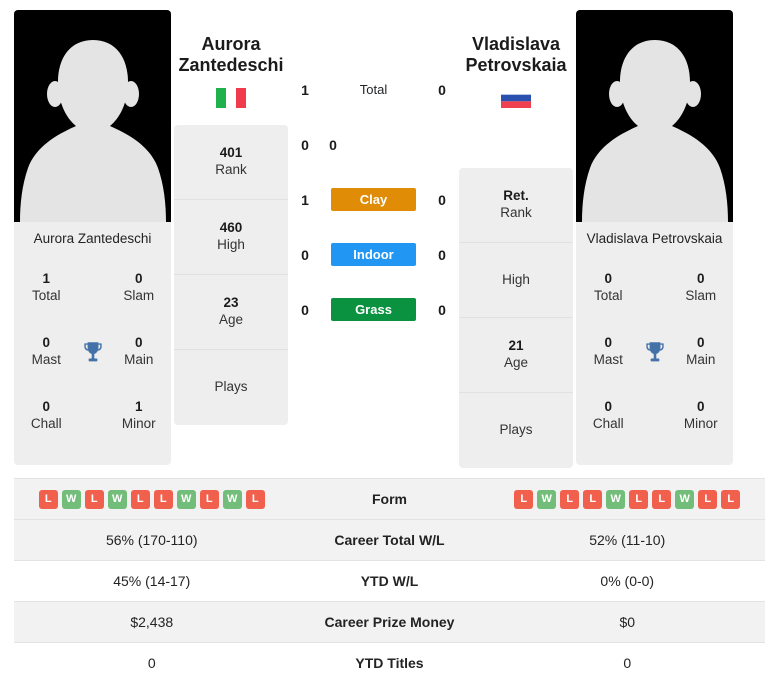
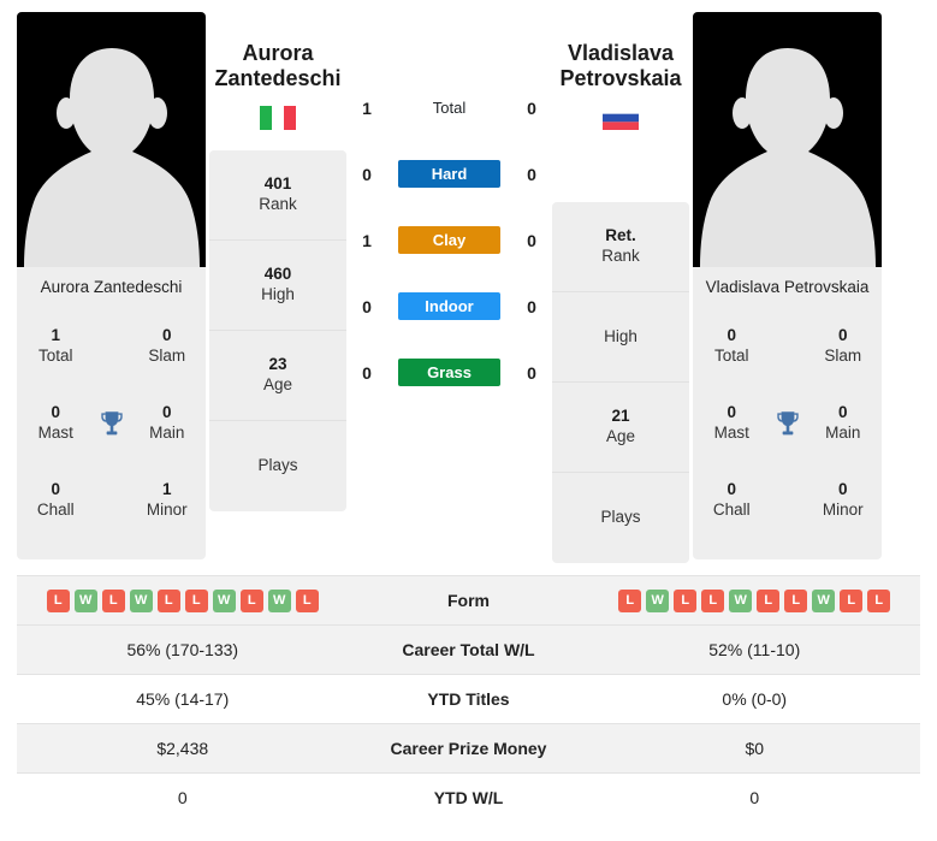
  Aurora Zantedeschi
  1
  Total
  0
  Slam
  0
  Mast
  0
  Main
  0
  Chall
  1
  Minor
  Aurora
  Zantedeschi
  401
  Rank
  460
  High
  23
  Age
  Plays
  1
  Total
  0
  0
+ Hard
  0
  1
  Clay
  0
  0
  Indoor
  0
  0
  Grass
  0
  Vladislava
  Petrovskaia
  Ret.
  Rank
  High
  21
  Age
  Plays
  Vladislava Petrovskaia
  0
  Total
  0
  Slam
  0
  Mast
  0
  Main
  0
  Chall
  0
  Minor
  L W L W L L W L W L	Form	L W L L W L L W L L
- 56% (170-110)	Career Total W/L	52% (11-10)
+ 56% (170-133)	Career Total W/L	52% (11-10)
- 45% (14-17)	YTD W/L	0% (0-0)
+ 45% (14-17)	YTD Titles	0% (0-0)
  $2,438	Career Prize Money	$0
- 0	YTD Titles	0
+ 0	YTD W/L	0
